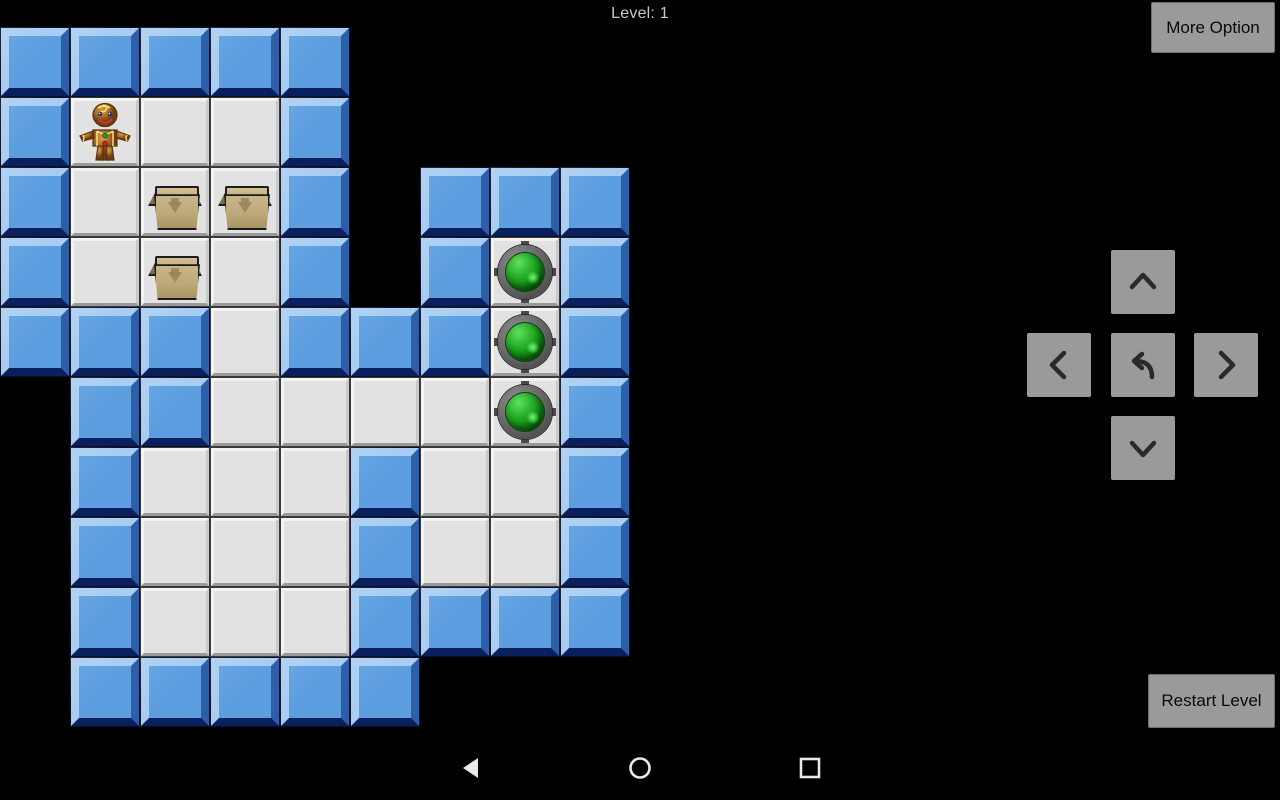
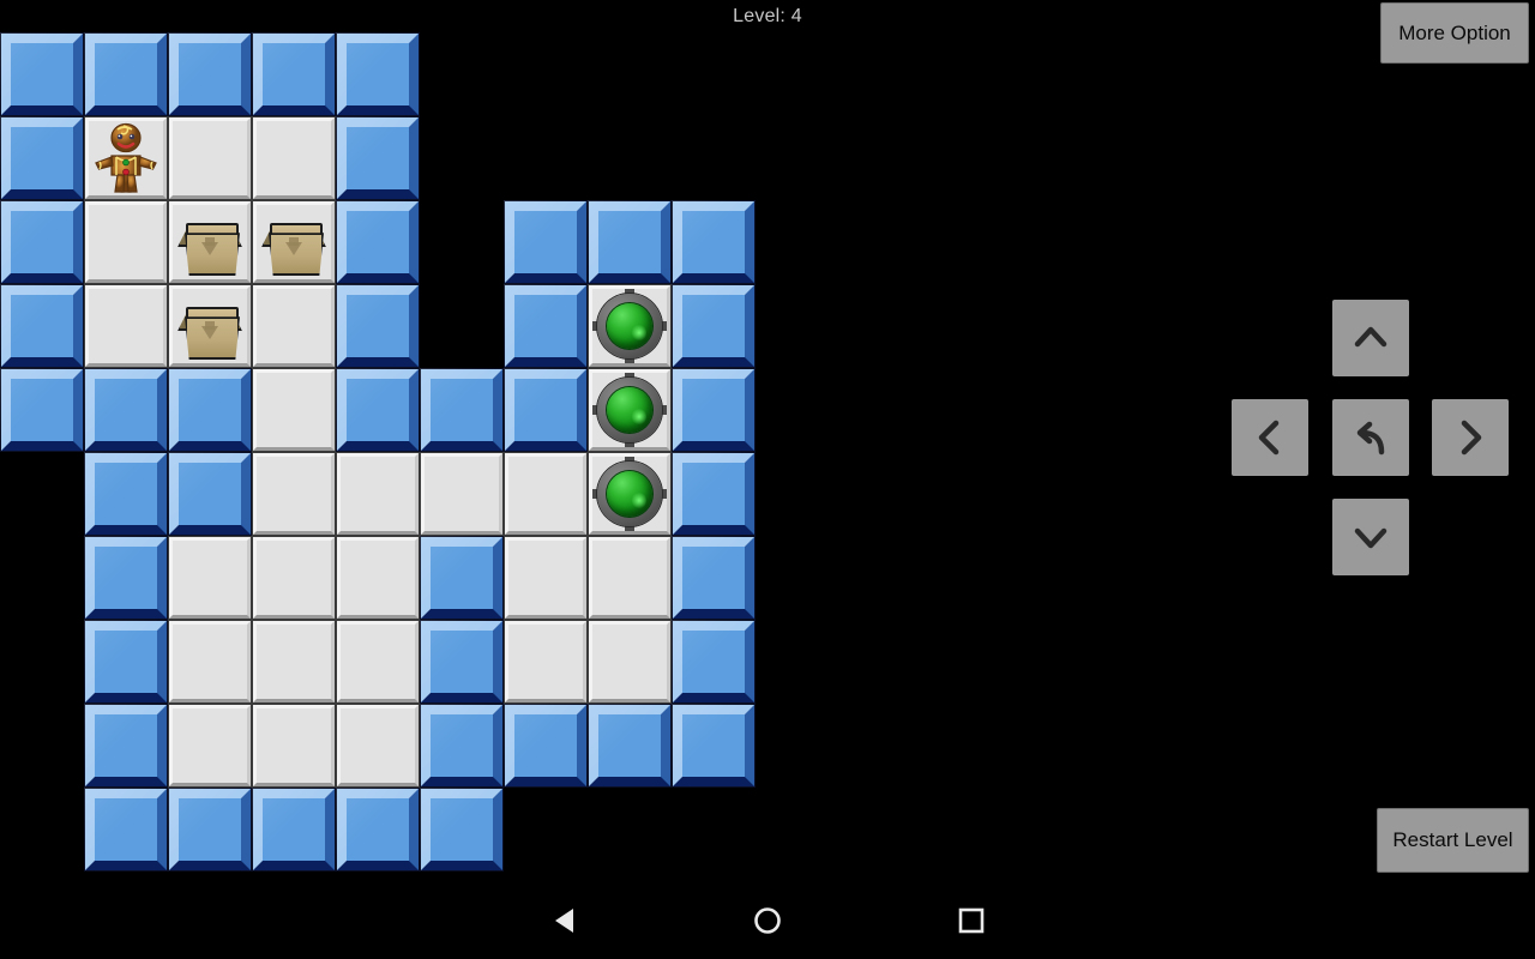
- Level: 1
+ Level: 4
  More Option
  Restart Level
